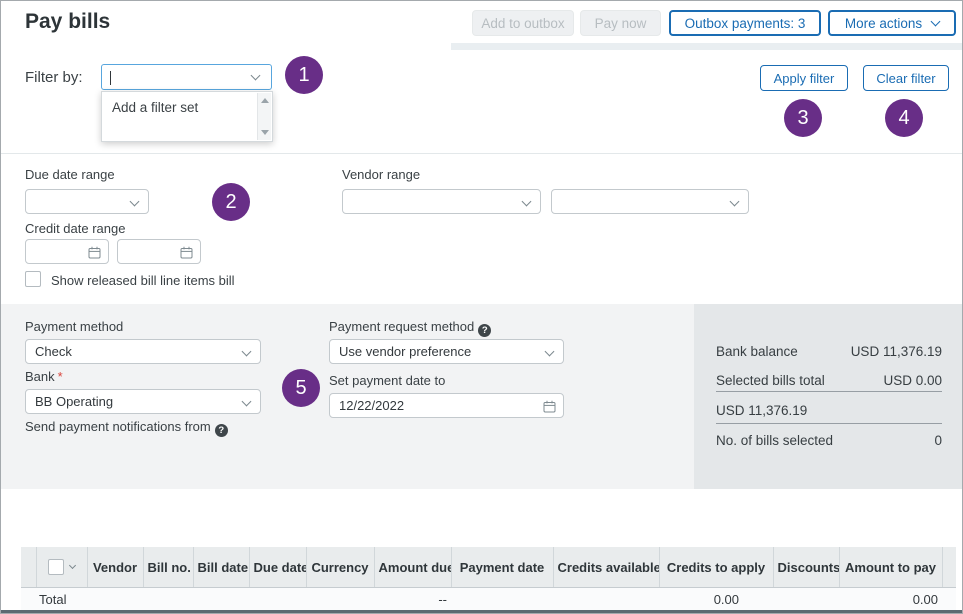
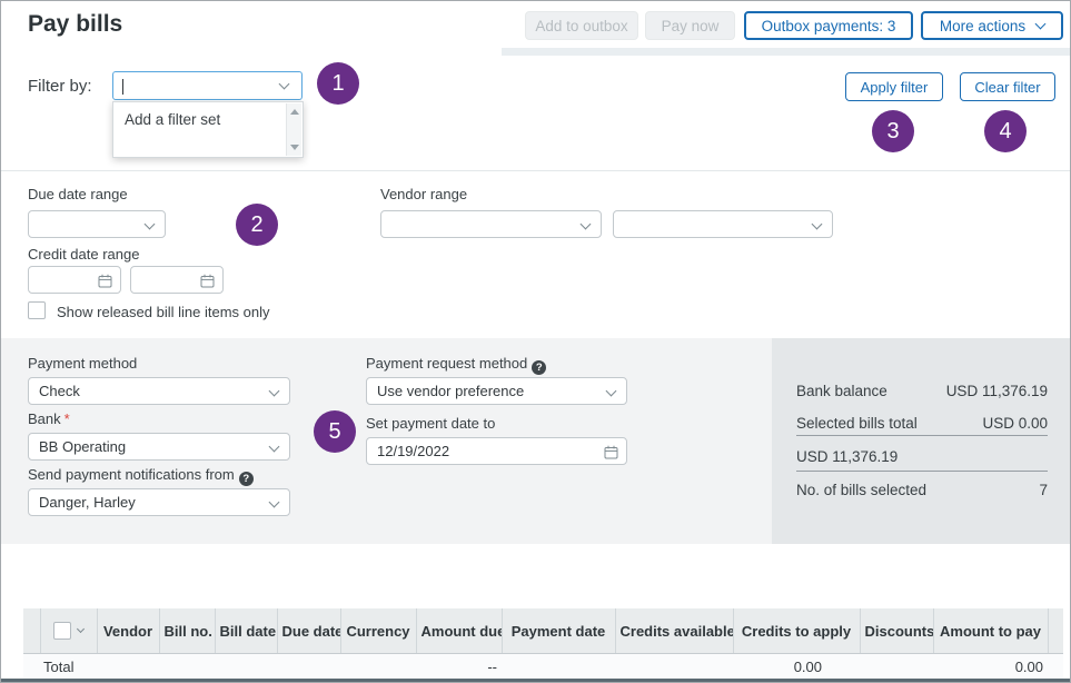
  Pay bills
  Add to outbox
  Pay now
  Outbox payments: 3
  More actions
  Filter by:
  Add a filter set
  1
  Apply filter
  Clear filter
  3
  4
  Due date range
  2
  Vendor range
  Credit date range
- Show released bill line items bill
+ Show released bill line items only
  Payment method
  Check
  Bank *
  BB Operating
  5
  Send payment notifications from ?
+ Danger, Harley
  Payment request method ?
  Use vendor preference
  Set payment date to
- 12/22/2022
+ 12/19/2022
  Bank balance
  USD 11,376.19
  Selected bills total
  USD 0.00
  USD 11,376.19
  No. of bills selected
- 0
+ 7
  		Vendor	Bill no.	Bill date	Due date	Currency	Amount du	Payment date	Credits available	Credits to apply	Discounts	Amount to pay
  Total		--		0.00		0.00
